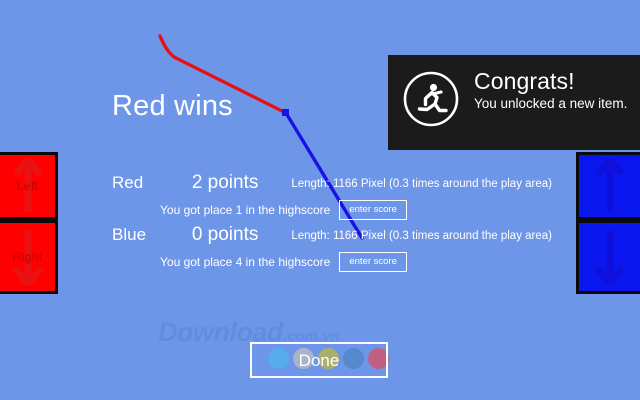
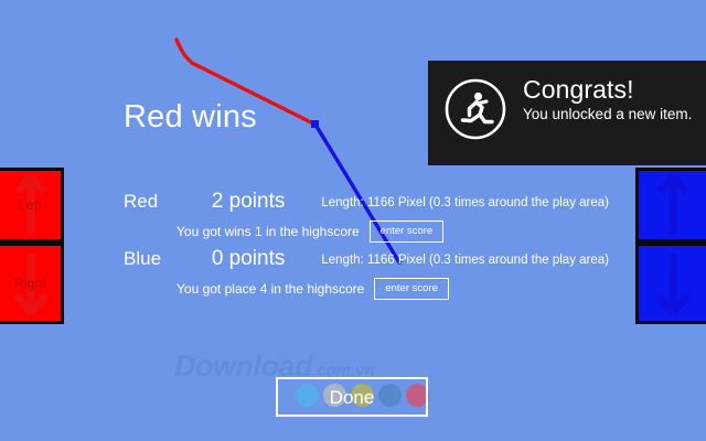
  Left
  Right
  Red wins
  Red
  2 points
  Length: 1166 Pixel (0.3 times around the play area)
- You got place 1 in the highscore
+ You got wins 1 in the highscore
  enter score
  Blue
  0 points
  Length: 1166 Pixel (0.3 times around the play area)
  You got place 4 in the highscore
  enter score
  Congrats!
  You unlocked a new item.
  Download.com.vn
  Done
